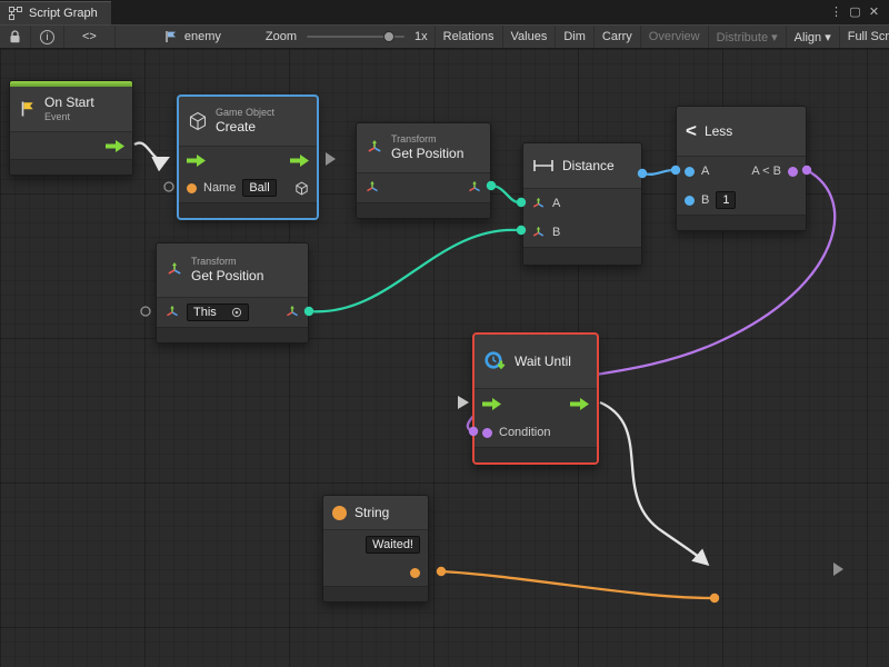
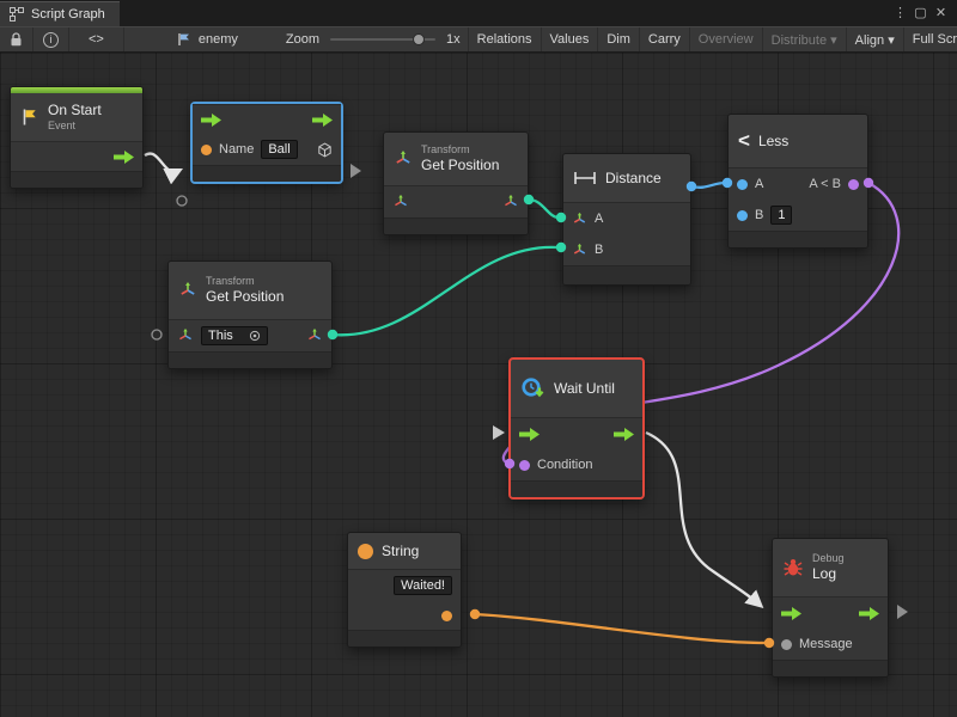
  Script Graph
  ⋮
  ▢
  ✕
  i
  <>
  enemy
  Zoom
  1x
  Relations
  Values
  Dim
  Carry
  Overview
  Distribute ▾
  Align ▾
  Full Scr
  On Start
  Event
- Game Object
- Create
  Name
  Ball
  Transform
  Get Position
  Distance
  A
  B
  <
  Less
  A
  A < B
  B
  1
  Transform
  Get Position
  This
  Wait Until
  Condition
  String
  Waited!
+ Debug
+ Log
+ Message
